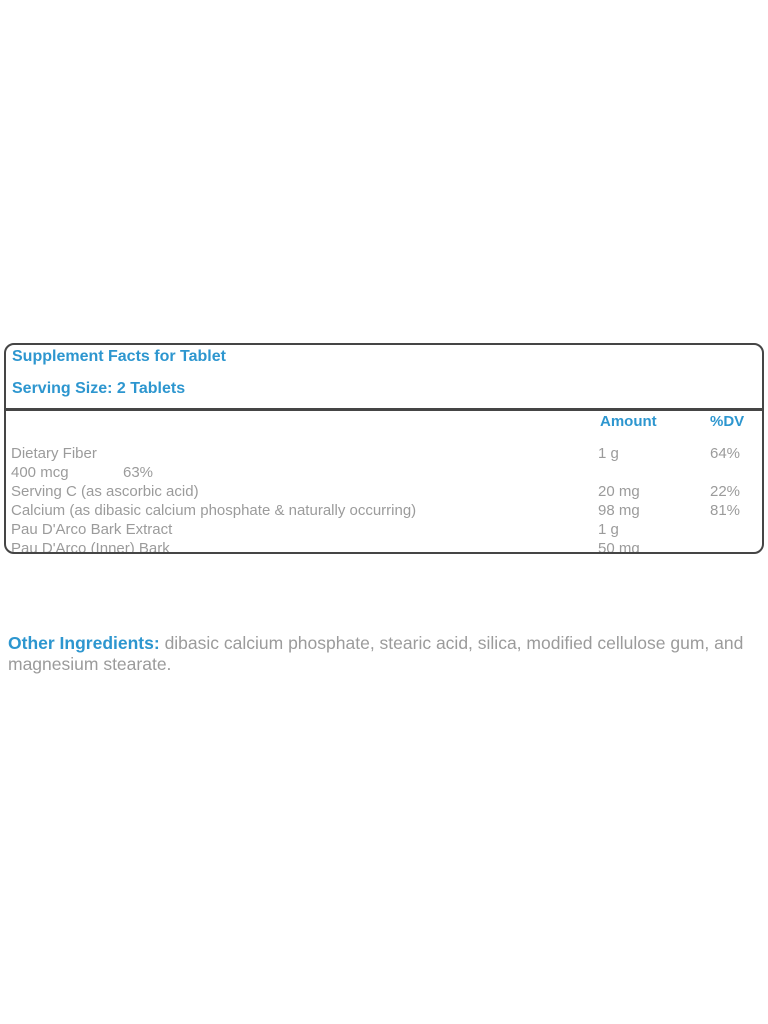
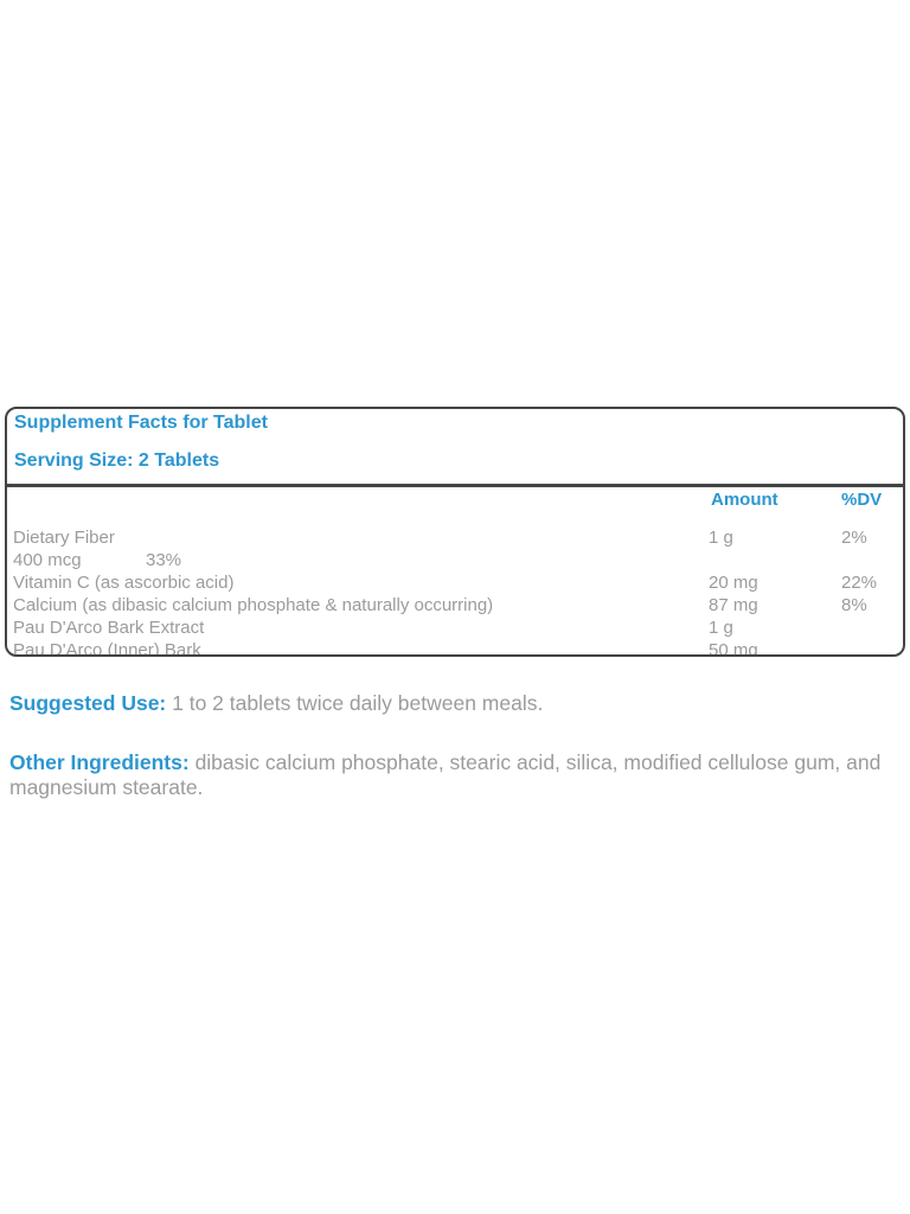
  Supplement Facts for Tablet
  Serving Size: 2 Tablets
  Amount
  %DV
  Dietary Fiber
  1 g
- 64%
+ 2%
  400 mcg
- 63%
+ 33%
- Serving C (as ascorbic acid)
+ Vitamin C (as ascorbic acid)
  20 mg
  22%
  Calcium (as dibasic calcium phosphate & naturally occurring)
- 98 mg
+ 87 mg
- 81%
+ 8%
  Pau D'Arco Bark Extract
  1 g
  Pau D'Arco (Inner) Bark
  50 mg
+ Suggested Use: 1 to 2 tablets twice daily between meals.
  Other Ingredients: dibasic calcium phosphate, stearic acid, silica, modified cellulose gum, and magnesium stearate.
